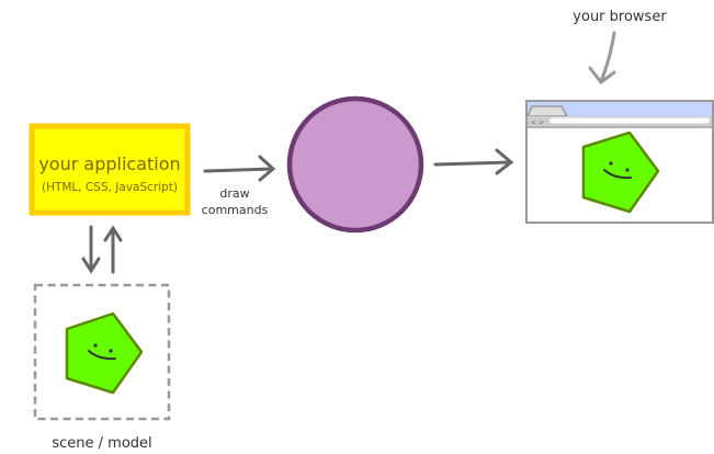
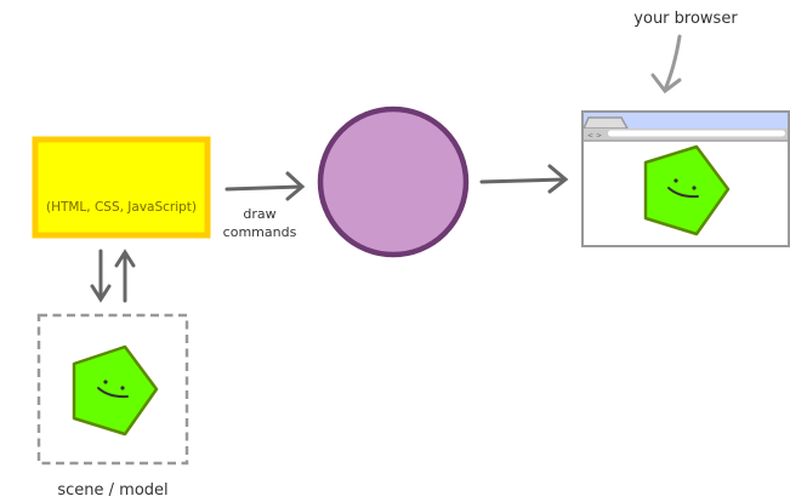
- your application
  (HTML, CSS, JavaScript)
  draw
  commands
  your browser
  scene / model
